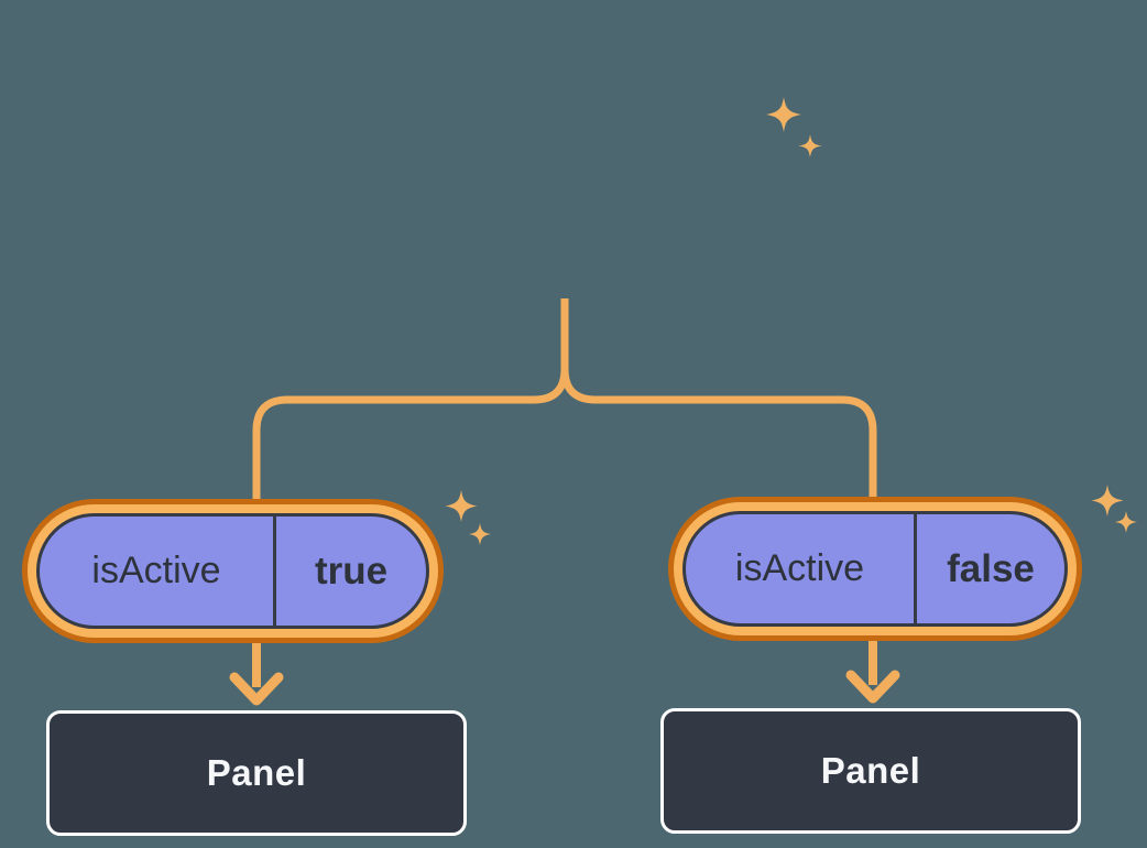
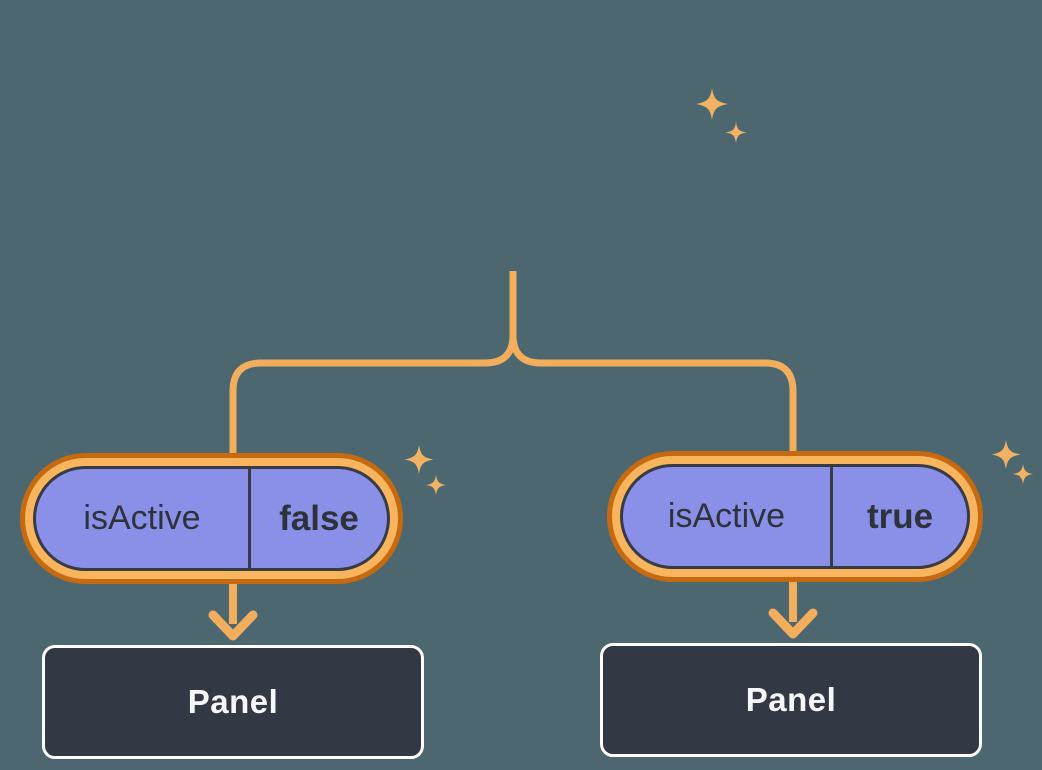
  isActive
- true
+ false
  isActive
- false
+ true
  Panel
  Panel
